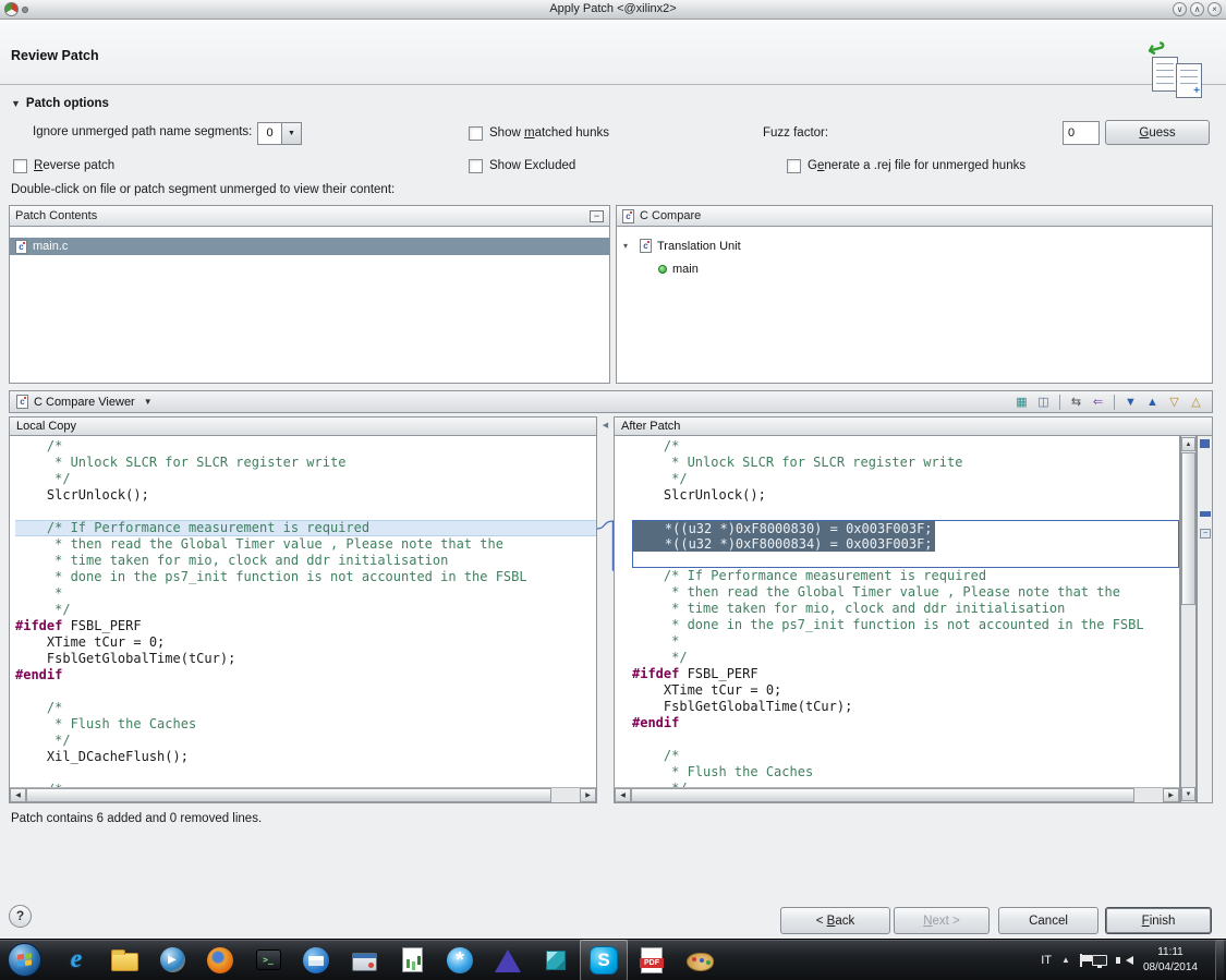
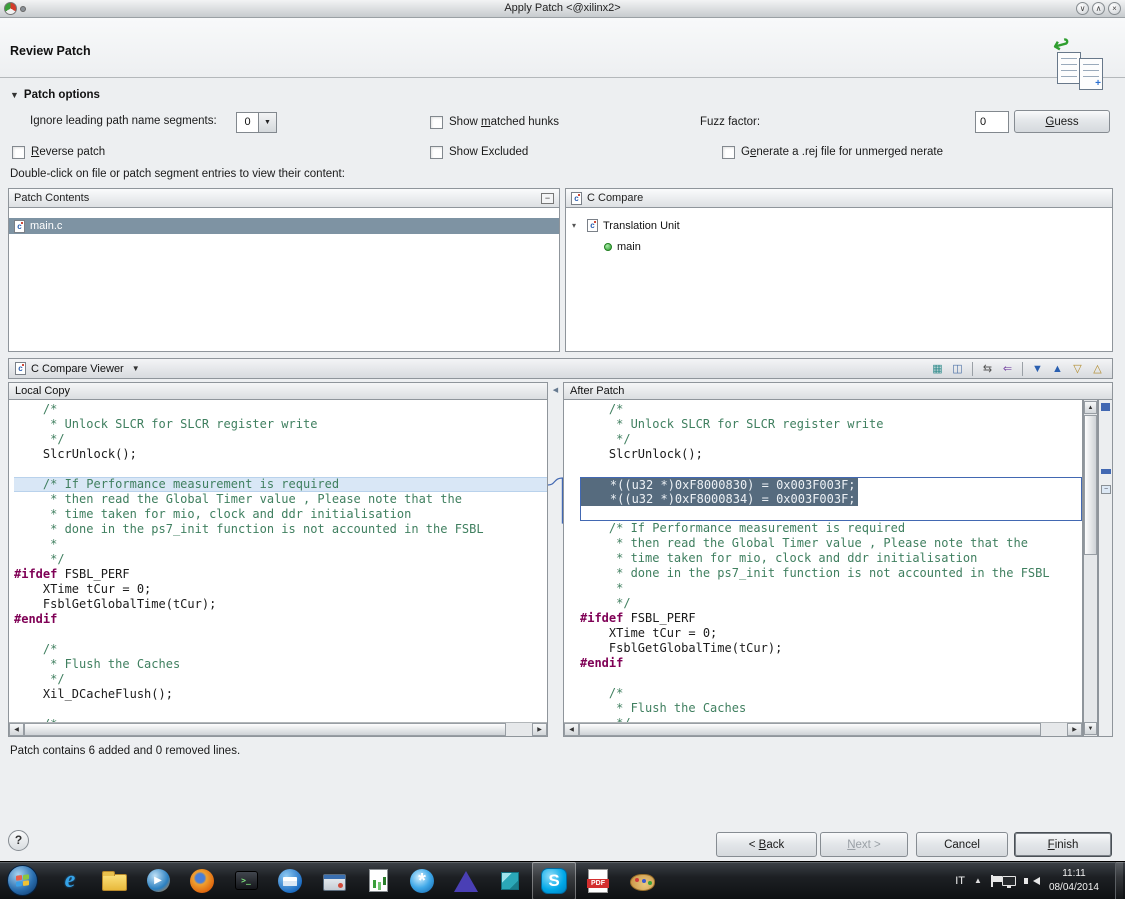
  Apply Patch <@xilinx2>
  ∨
  ∧
  ×
  Review Patch
  ▼ Patch options
- Ignore unmerged path name segments:
+ Ignore leading path name segments:
  0
  Show matched hunks
  Fuzz factor:
  0
  Guess
  Reverse patch
  Show Excluded
- Generate a .rej file for unmerged hunks
+ Generate a .rej file for unmerged nerate
- Double-click on file or patch segment unmerged to view their content:
+ Double-click on file or patch segment entries to view their content:
  Patch Contents
  −
  c
  main.c
  c
  C Compare
  ▾
  c
  Translation Unit
  main
  c
  C Compare Viewer
  ▼
  ▦
  ◫
  ⇆
  ⇐
  ▼
  ▲
  ▽
  △
  Local Copy
  After Patch
  /*
  * Unlock SLCR for SLCR register write
  */
  SlcrUnlock();
  /* If Performance measurement is required
  * then read the Global Timer value , Please note that the
  * time taken for mio, clock and ddr initialisation
  * done in the ps7_init function is not accounted in the FSBL
  *
  */
  #ifdef FSBL_PERF
  XTime tCur = 0;
  FsblGetGlobalTime(tCur);
  #endif
  /*
  * Flush the Caches
  */
  Xil_DCacheFlush();
  /*
  * Unlock SLCR for SLCR register write
  */
  SlcrUnlock();
  *((u32 *)0xF8000830) = 0x003F003F;
  *((u32 *)0xF8000834) = 0x003F003F;
  /* If Performance measurement is required
  * then read the Global Timer value , Please note that the
  * time taken for mio, clock and ddr initialisation
  * done in the ps7_init function is not accounted in the FSBL
  *
  */
  #ifdef FSBL_PERF
  XTime tCur = 0;
  FsblGetGlobalTime(tCur);
  #endif
  /*
  * Flush the Caches
  Patch contains 6 added and 0 removed lines.
  ?
  < Back
  Next >
  Cancel
  Finish
  e
  ▶
  >_
  *
  S
  IT
  ▲
  11:11
  08/04/2014
